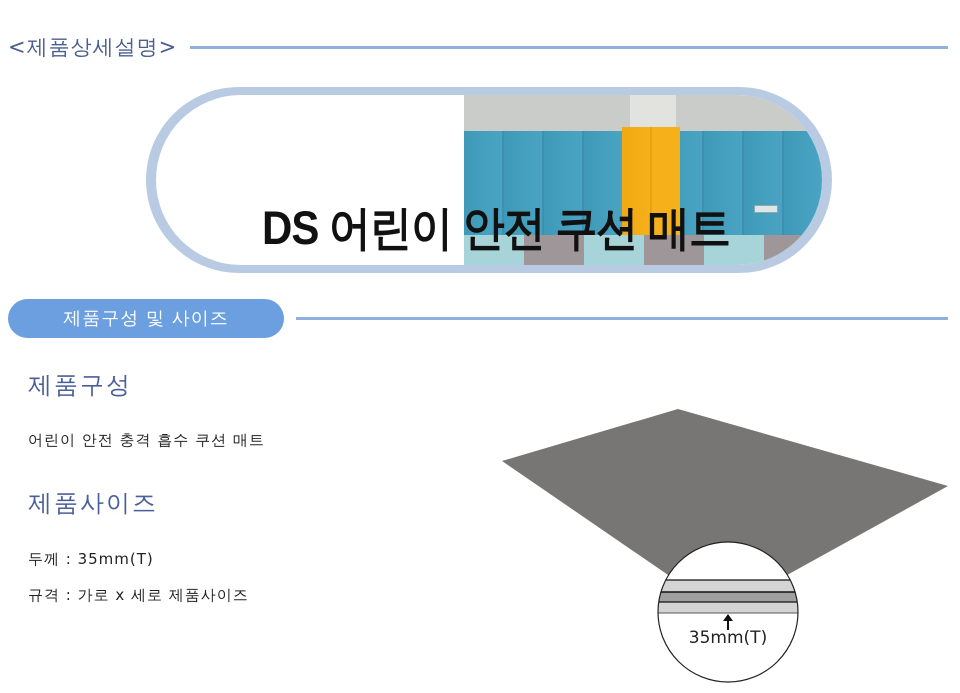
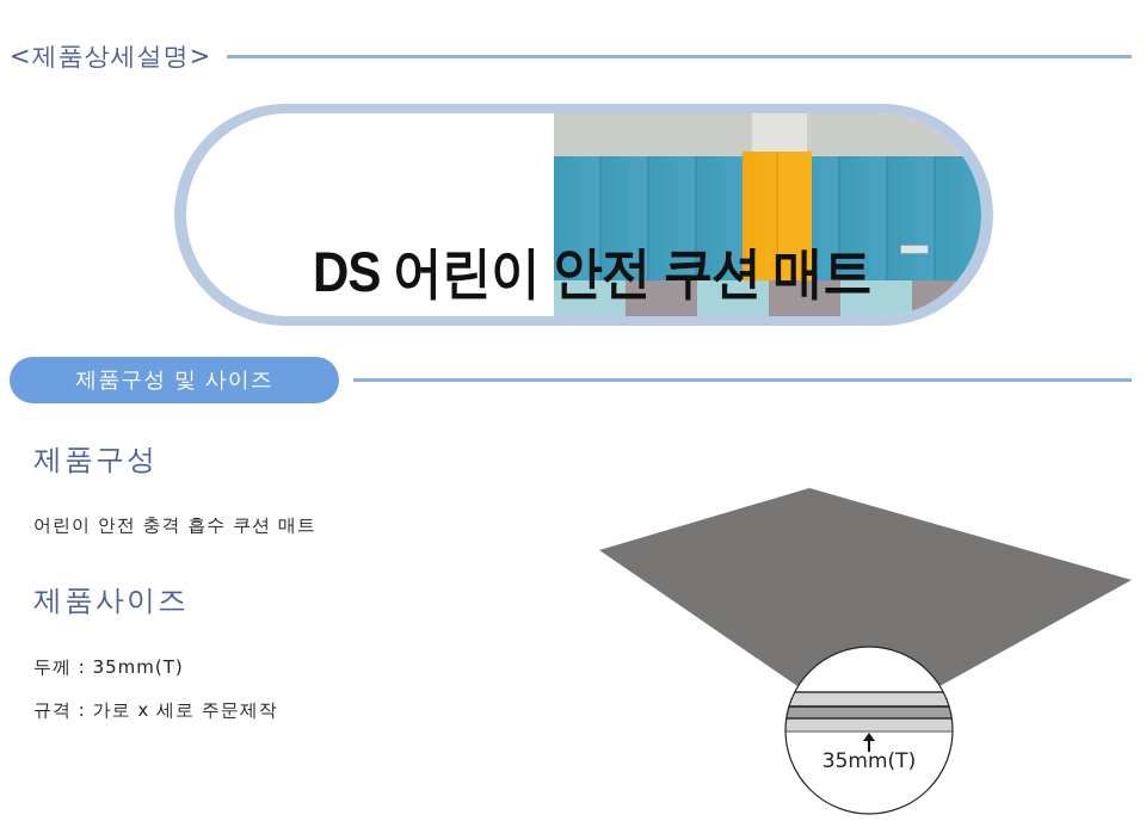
  <제품상세설명>
  DS 어린이 안전 쿠션 매트
  제품구성 및 사이즈
  제품구성
  어린이 안전 충격 흡수 쿠션 매트
  제품사이즈
  두께 : 35mm(T)
- 규격 : 가로 x 세로 제품사이즈
+ 규격 : 가로 x 세로 주문제작
  35mm(T)
